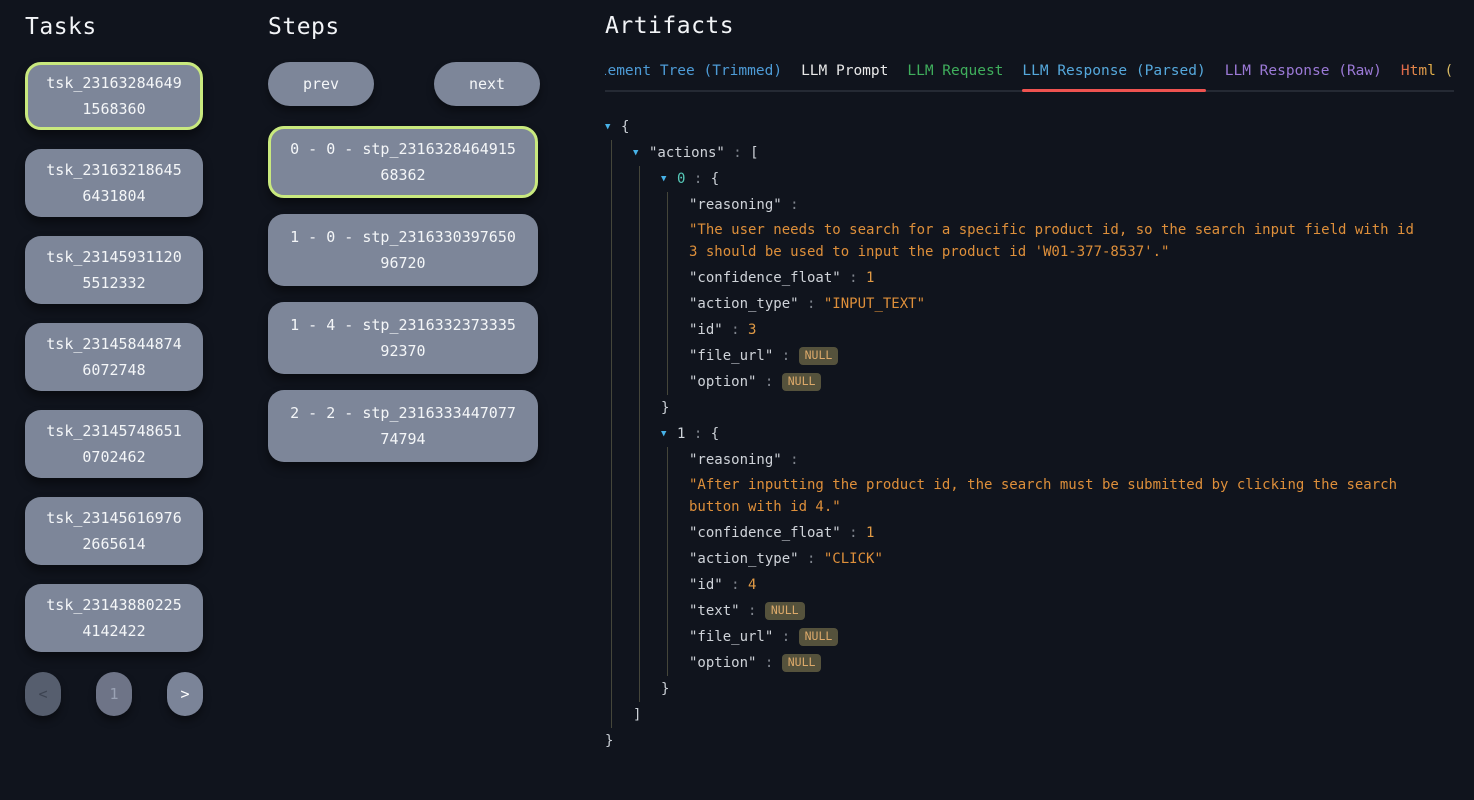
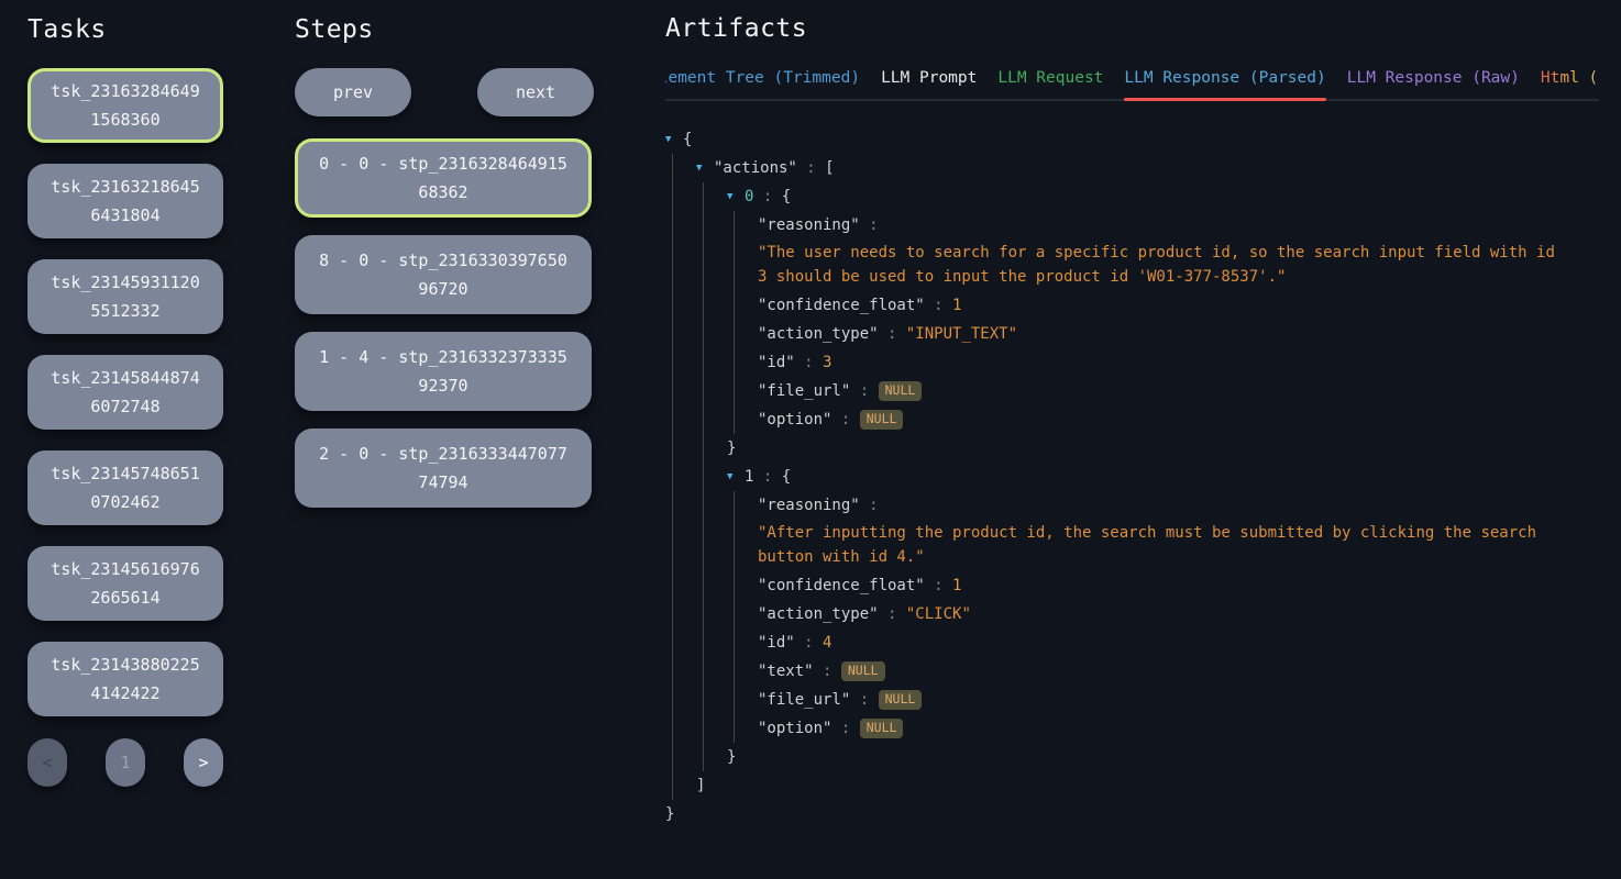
  Tasks
  tsk_231632846491568360
  tsk_231632186456431804
  tsk_231459311205512332
  tsk_231458448746072748
  tsk_231457486510702462
  tsk_231456169762665614
  tsk_231438802254142422
  <
  1
  >
  Steps
  prev
  next
  0 - 0 - stp_231632846491568362
- 1 - 0 - stp_231633039765096720
+ 8 - 0 - stp_231633039765096720
  1 - 4 - stp_231633237333592370
- 2 - 2 - stp_231633344707774794
+ 2 - 0 - stp_231633344707774794
  Artifacts
  ement Tree (Trimmed)
  LLM Prompt
  LLM Request
  LLM Response (Parsed)
  LLM Response (Raw)
  ▼ {
  ▼ "actions" : [
  ▼ 0 : {
  "reasoning" :
  "The user needs to search for a specific product id, so the search input field with id 3 should be used to input the product id 'W01-377-8537'."
  "confidence_float" : 1
  "action_type" : "INPUT_TEXT"
  "id" : 3
  "file_url" : NULL
  "option" : NULL
  }
  ▼ 1 : {
  "reasoning" :
  "After inputting the product id, the search must be submitted by clicking the search button with id 4."
  "confidence_float" : 1
  "action_type" : "CLICK"
  "id" : 4
  "text" : NULL
  "file_url" : NULL
  "option" : NULL
  }
  ]
  }
